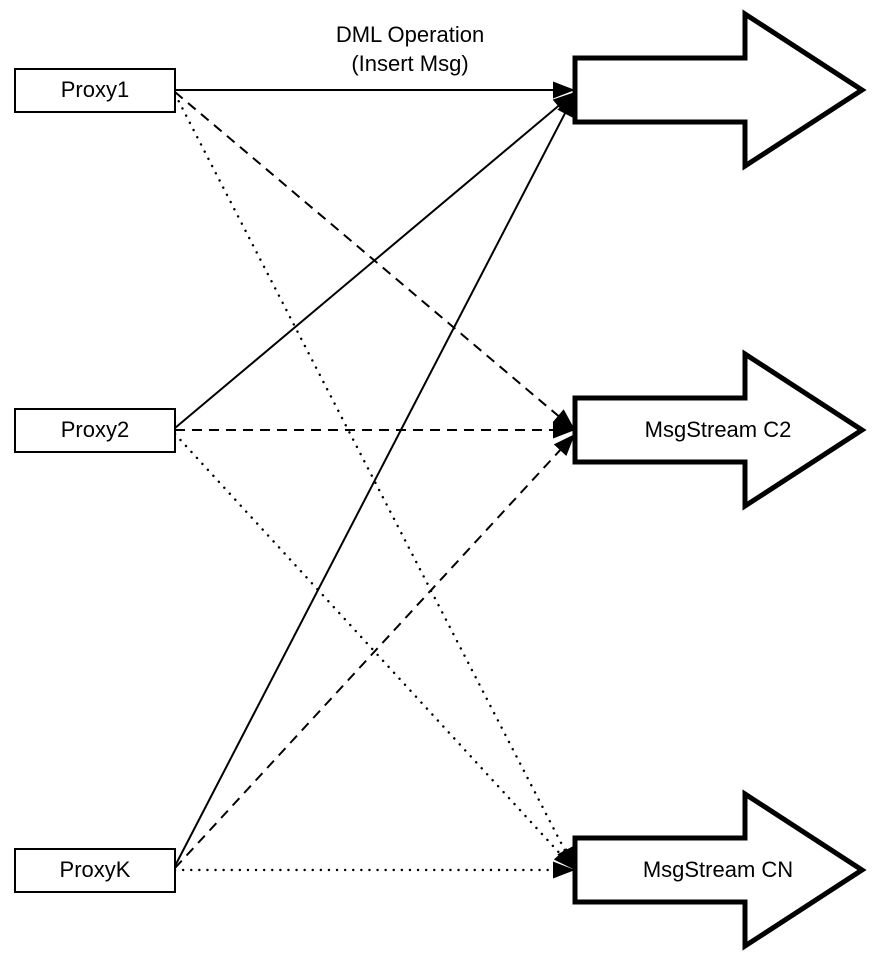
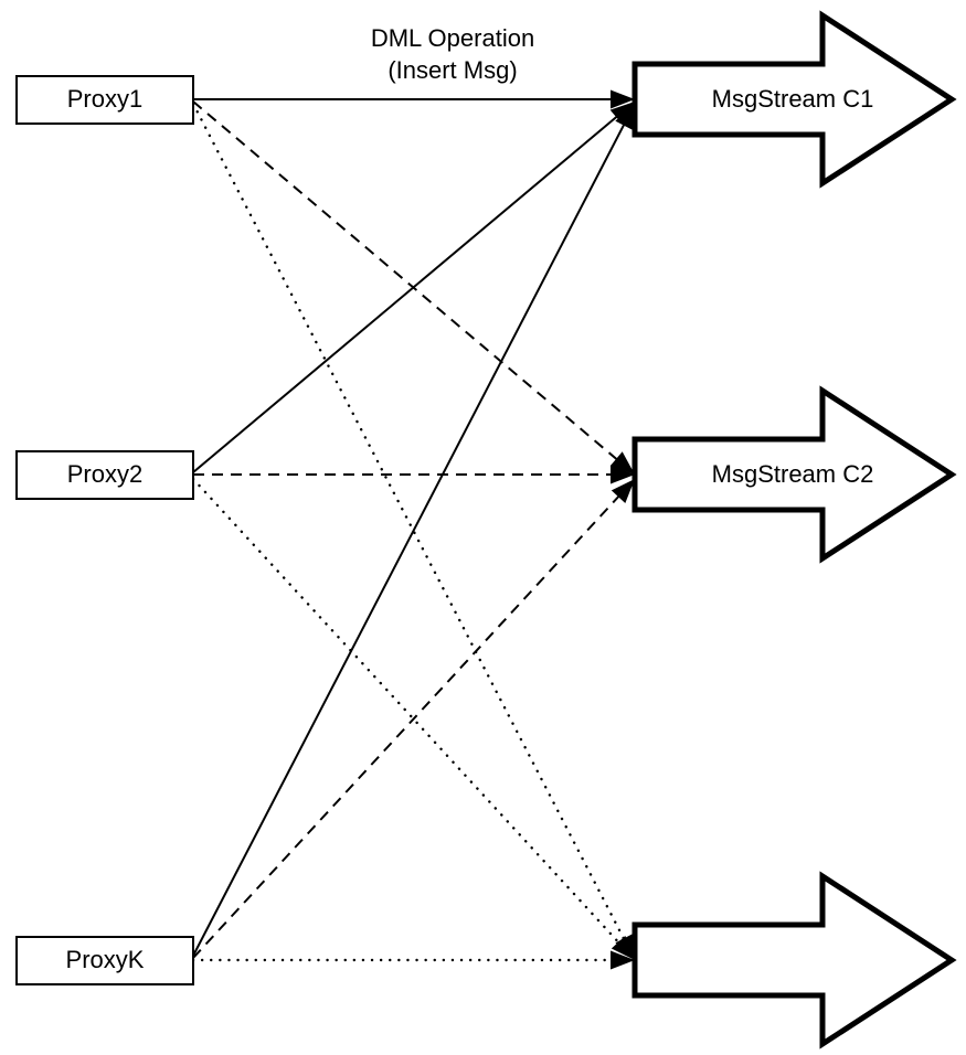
  Proxy1
  Proxy2
  ProxyK
+ MsgStream C1
  MsgStream C2
- MsgStream CN
  DML Operation
  (Insert Msg)
